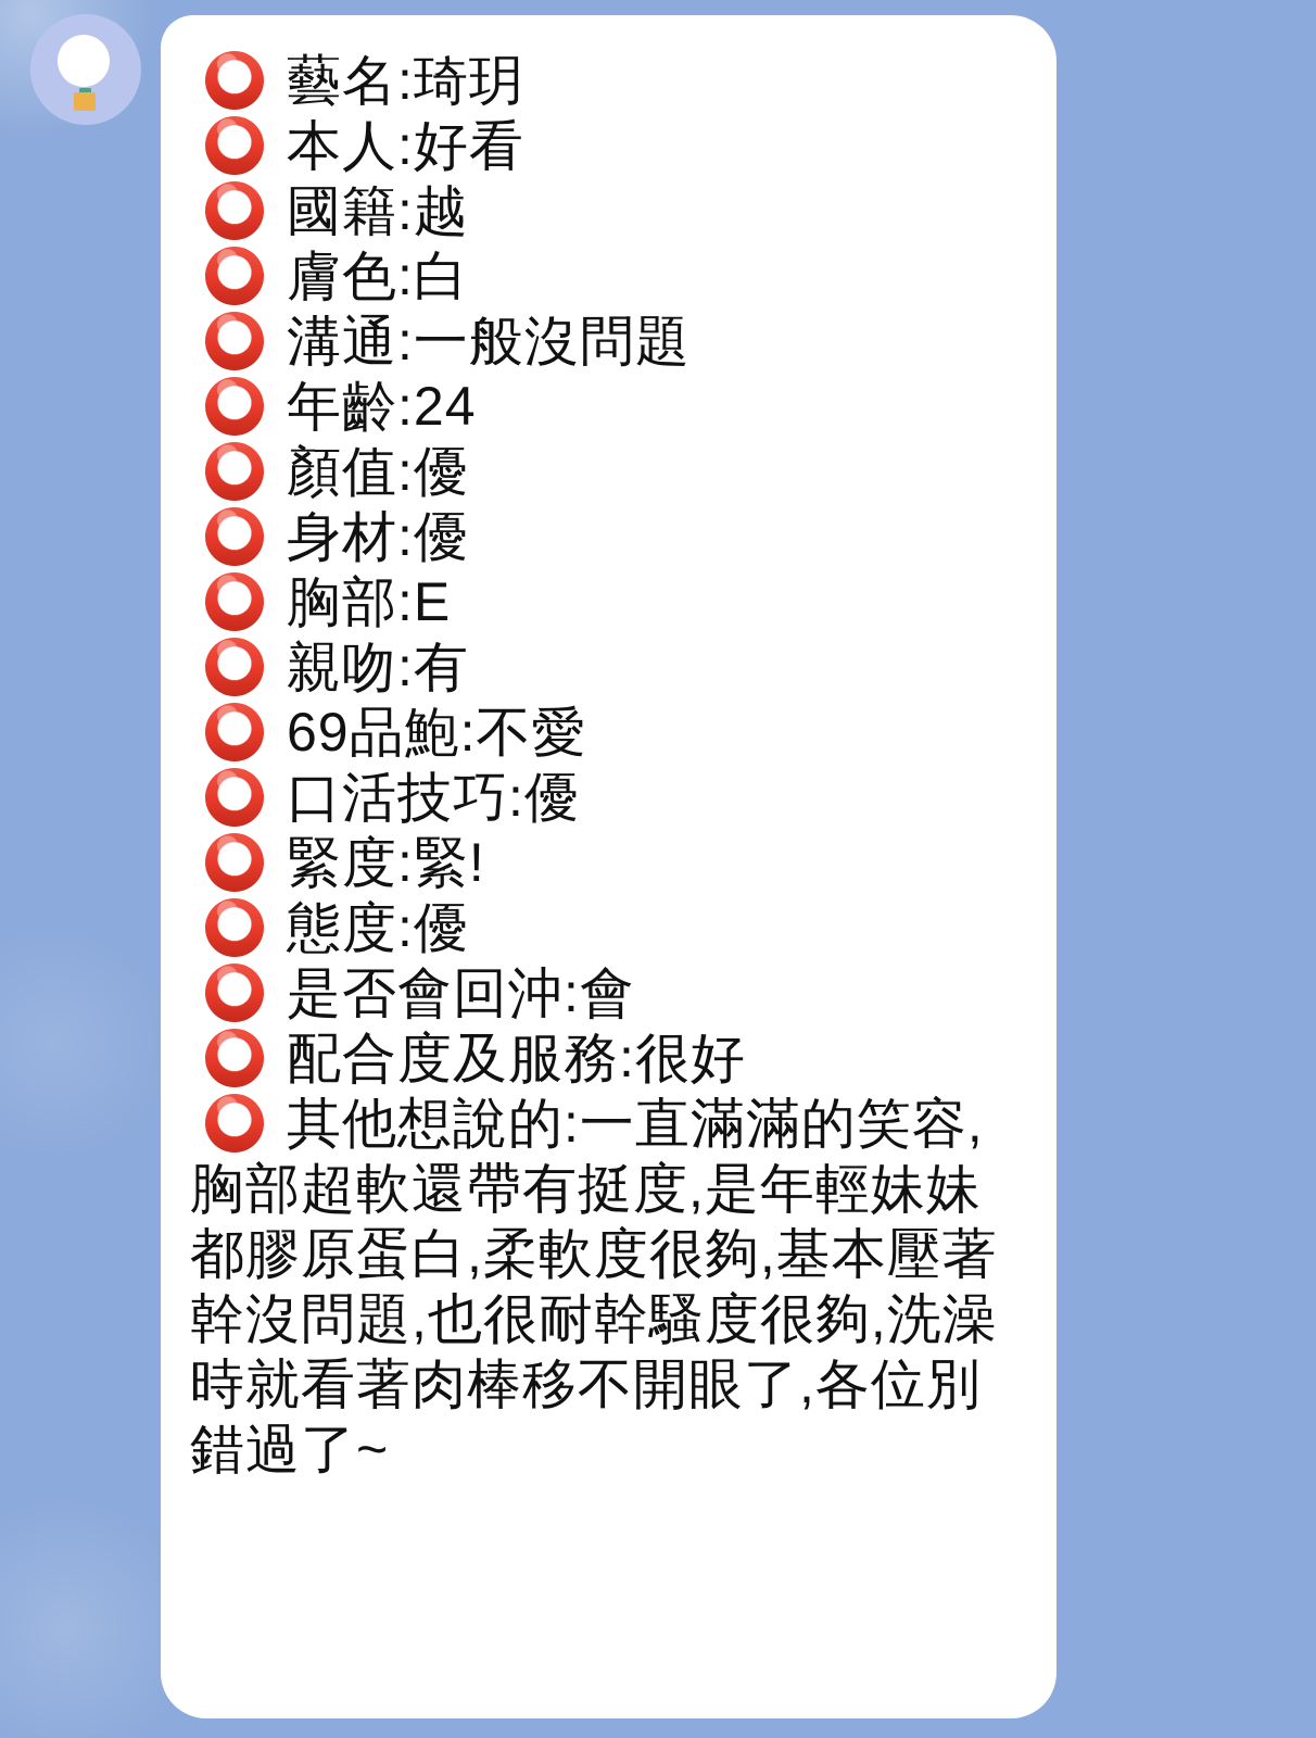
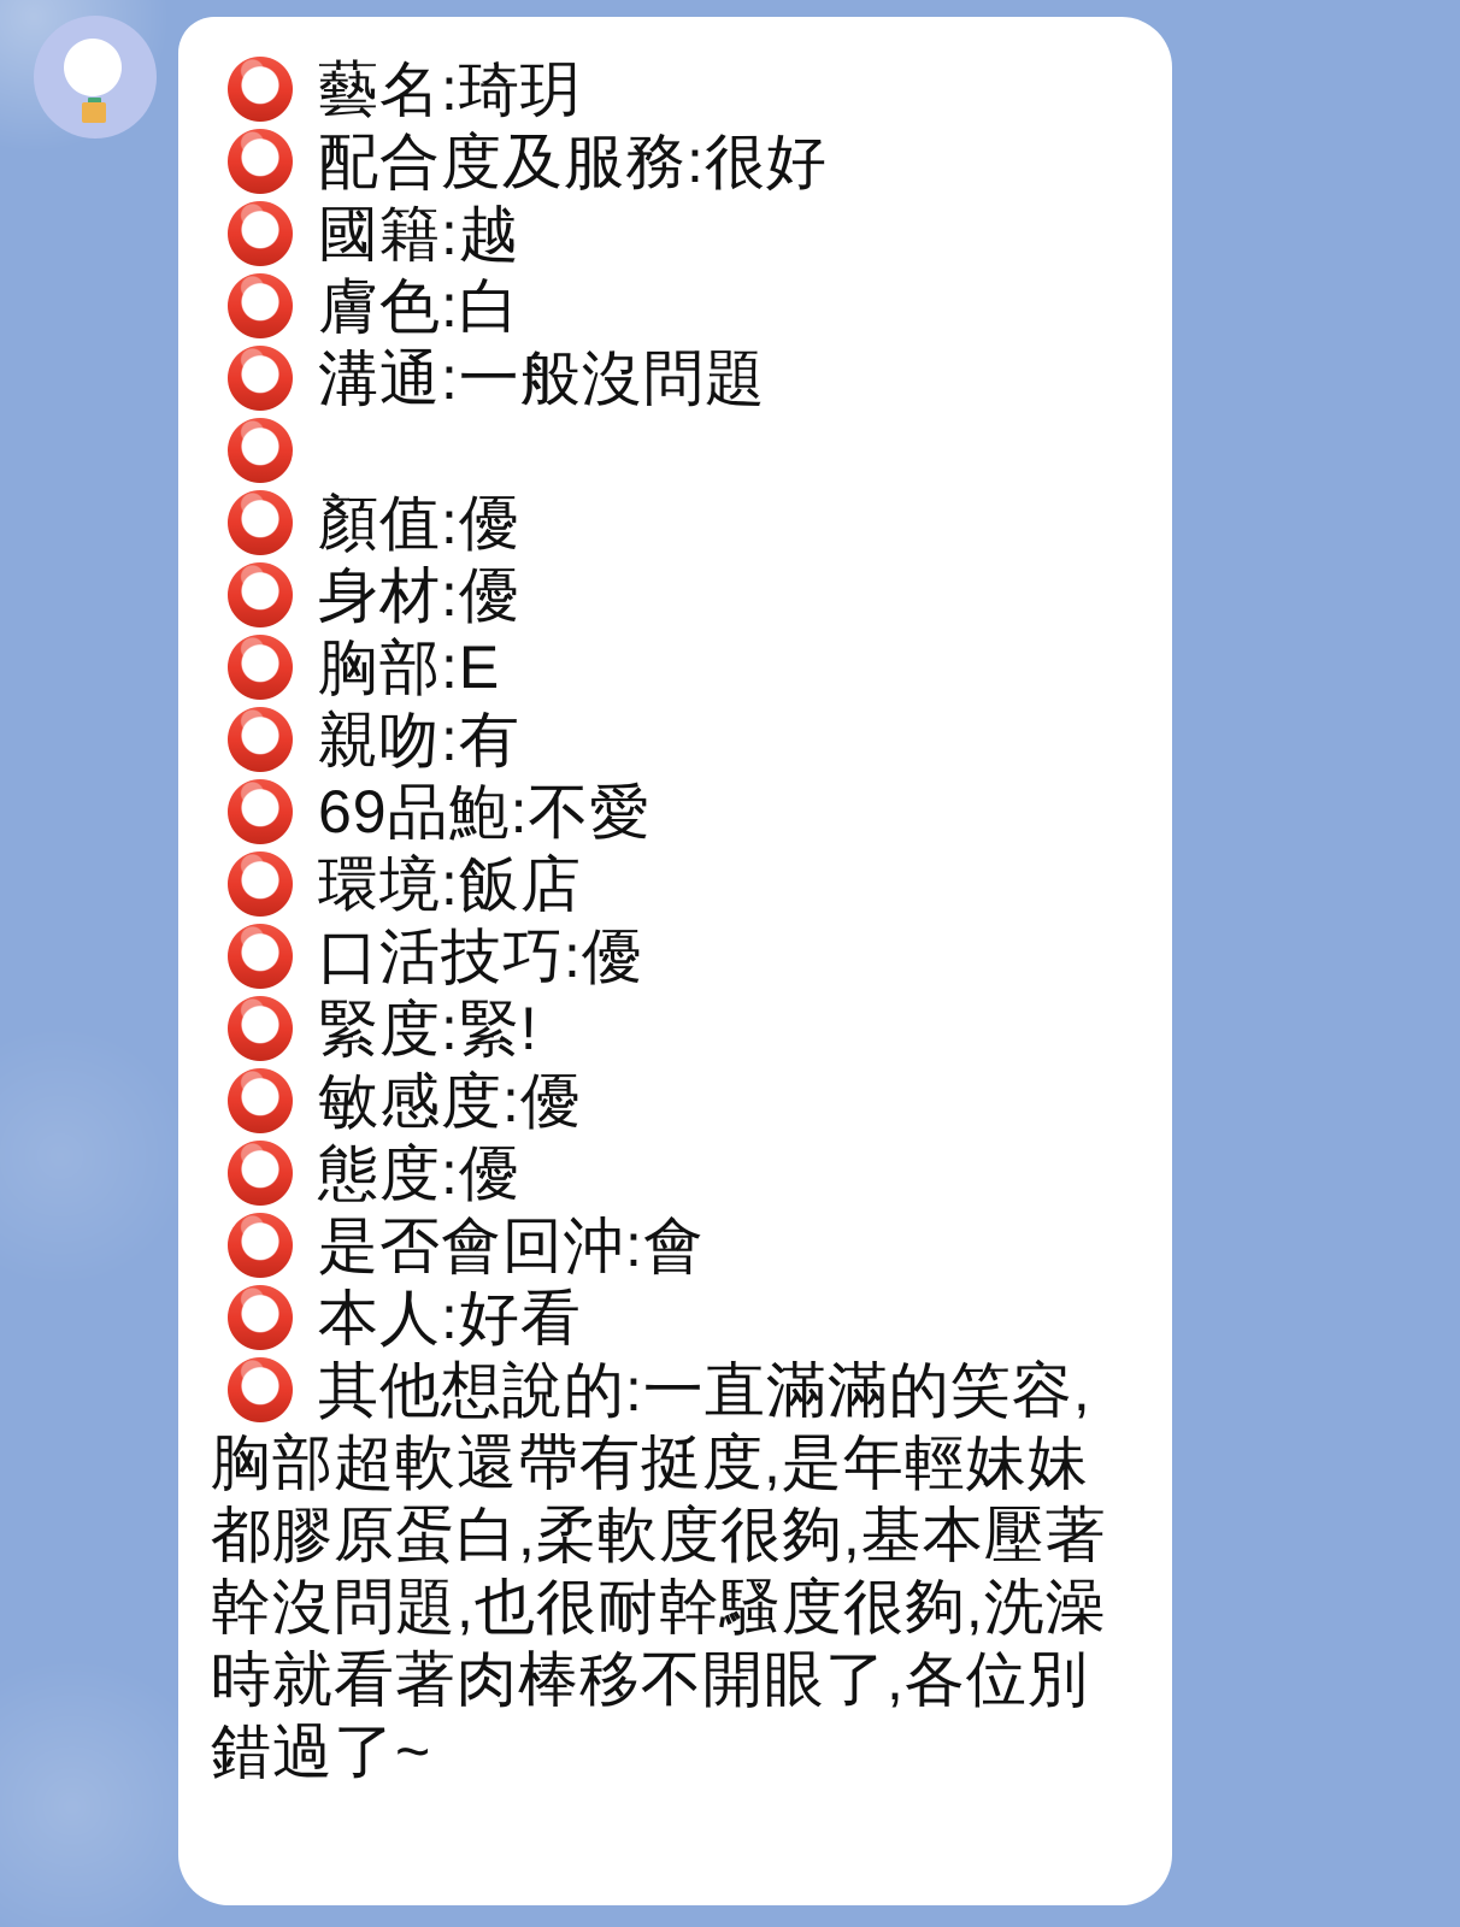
  藝名:琦玥
- 本人:好看
+ 配合度及服務:很好
  國籍:越
  膚色:白
  溝通:一般沒問題
- 年齡:24
  顏值:優
  身材:優
  胸部:E
  親吻:有
  69品鮑:不愛
+ 環境:飯店
  口活技巧:優
  緊度:緊!
+ 敏感度:優
  態度:優
  是否會回沖:會
- 配合度及服務:很好
+ 本人:好看
  其他想說的:一直滿滿的笑容,胸部超軟還帶有挺度,是年輕妹妹都膠原蛋白,柔軟度很夠,基本壓著幹沒問題,也很耐幹騷度很夠,洗澡時就看著肉棒移不開眼了,各位別錯過了~
